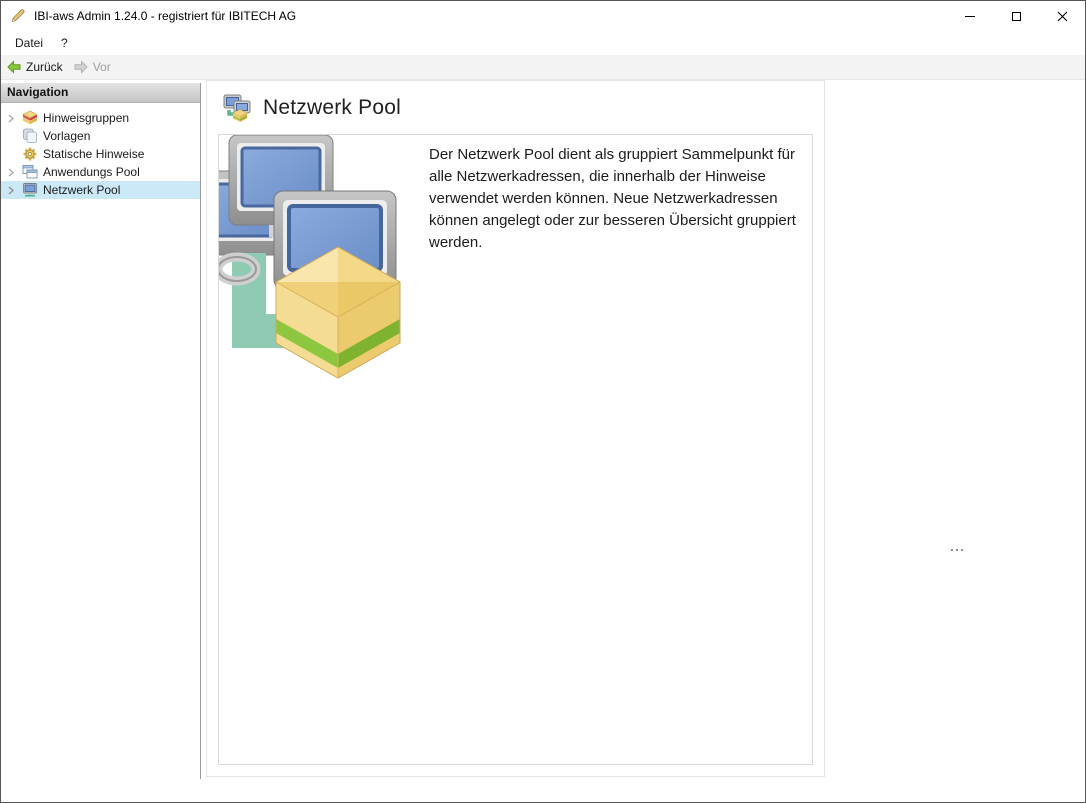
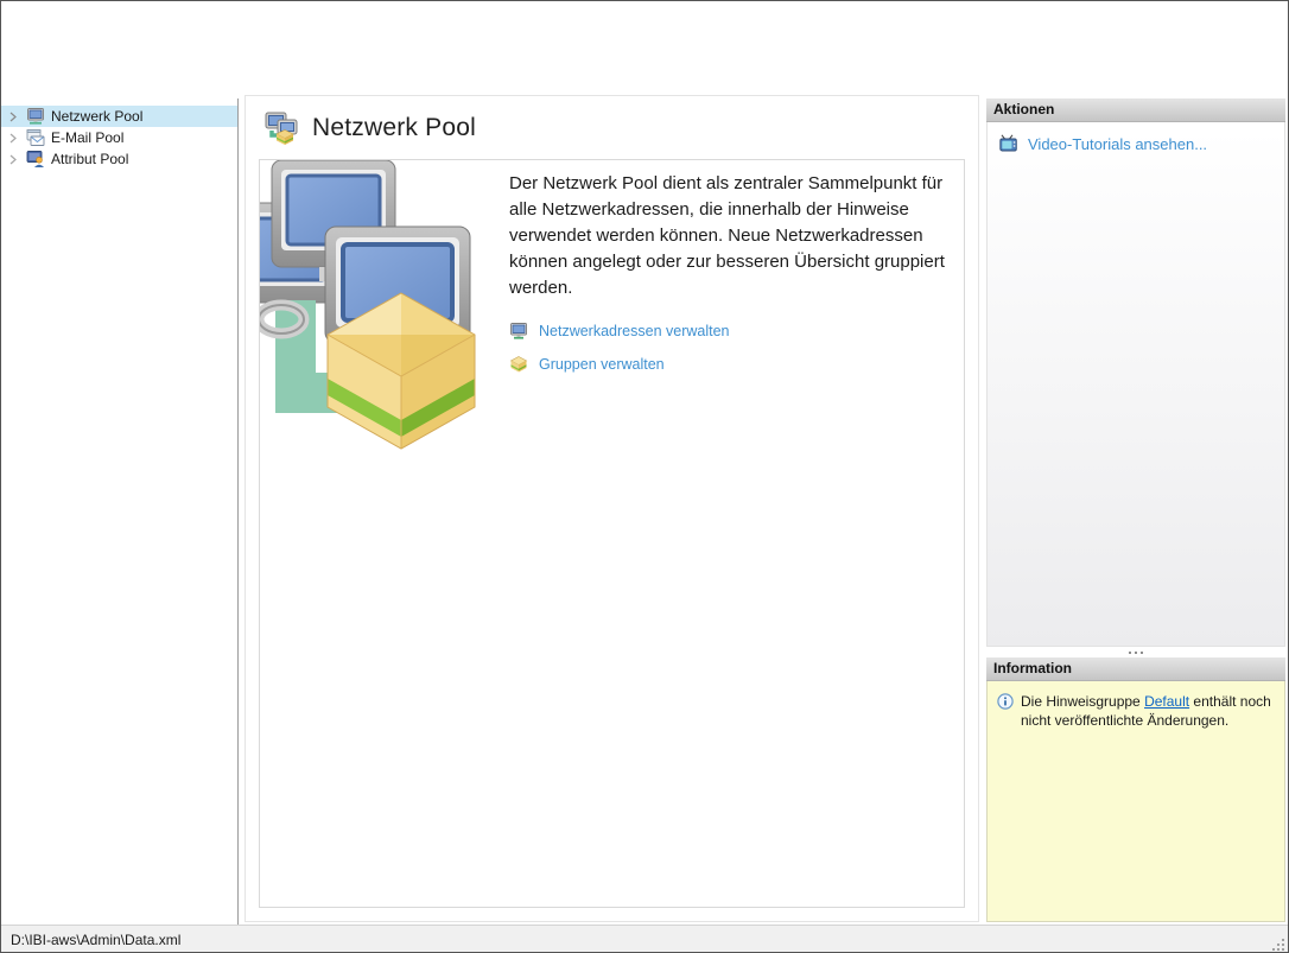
- IBI-aws Admin 1.24.0 - registriert für IBITECH AG
- Datei
- ?
- Zurück
- Vor
- Navigation
- Hinweisgruppen
- Vorlagen
- Statische Hinweise
- Anwendungs Pool
  Netzwerk Pool
+ E-Mail Pool
+ Attribut Pool
  Netzwerk Pool
- Der Netzwerk Pool dient als gruppiert Sammelpunkt für alle Netzwerkadressen, die innerhalb der Hinweise verwendet werden können. Neue Netzwerkadressen können angelegt oder zur besseren Übersicht gruppiert werden.
+ Der Netzwerk Pool dient als zentraler Sammelpunkt für alle Netzwerkadressen, die innerhalb der Hinweise verwendet werden können. Neue Netzwerkadressen können angelegt oder zur besseren Übersicht gruppiert werden.
+ Netzwerkadressen verwalten
+ Gruppen verwalten
+ Aktionen
+ Video-Tutorials ansehen...
+ Information
+ Die Hinweisgruppe Default enthält noch nicht veröffentlichte Änderungen.
+ D:\IBI-aws\Admin\Data.xml
